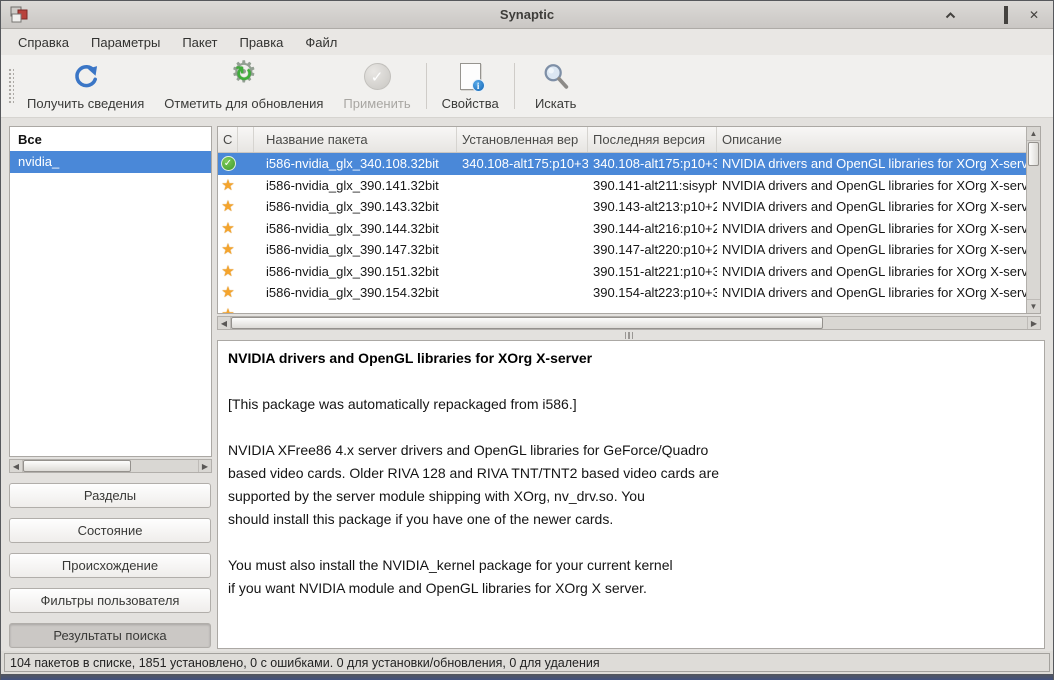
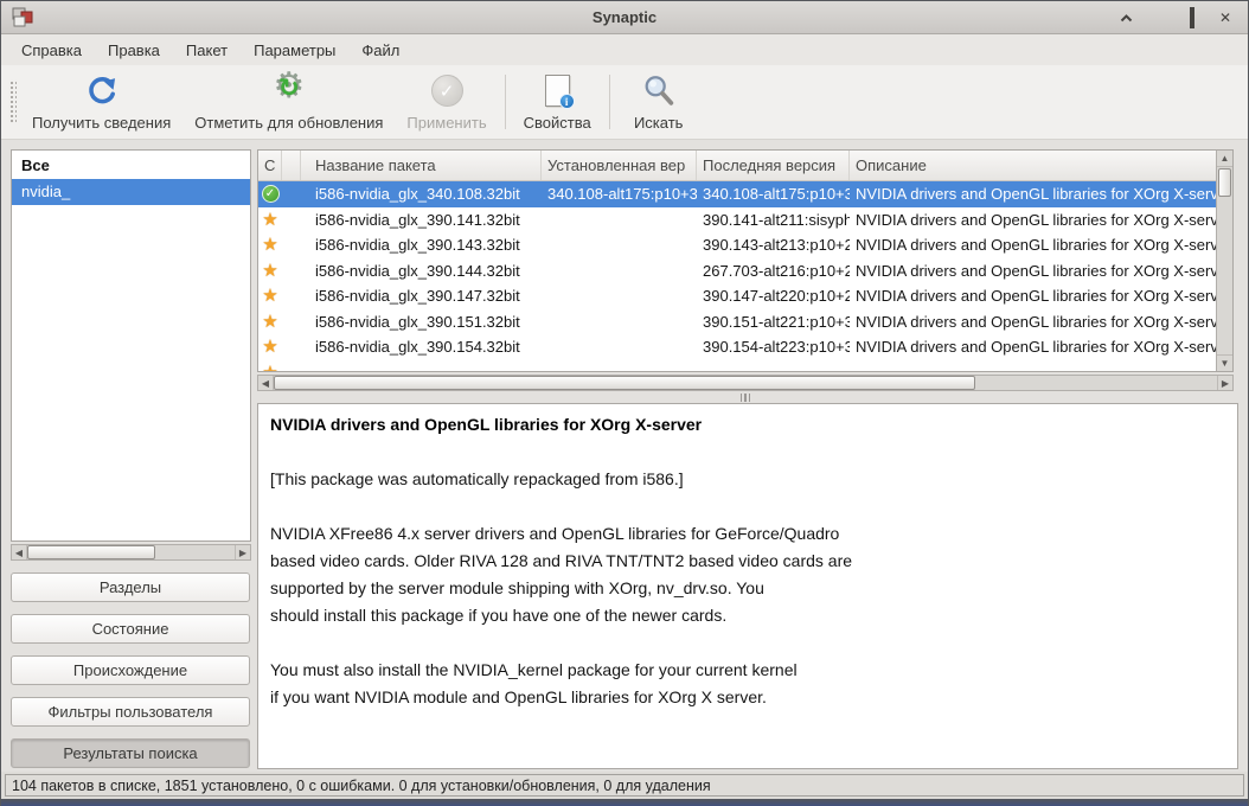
  Synaptic
  ✕
  Справка
- Параметры
+ Правка
  Пакет
- Правка
+ Параметры
  Файл
  Получить сведения
  ⚙
  ↻
  Отметить для обновления
  ✓
  Применить
  i
  Свойства
  Искать
  Все
  nvidia_
  ◀
  ▶
  Разделы
  Состояние
  Происхождение
  Фильтры пользователя
  Результаты поиска
  С
  Название пакета
  Установленная вер
  Последняя версия
  Описание
  ✓
  i586-nvidia_glx_340.108.32bit
  340.108-alt175:p10+3
  340.108-alt175:p10+3
  NVIDIA drivers and OpenGL libraries for XOrg X-serv
  ★
  i586-nvidia_glx_390.141.32bit
  390.141-alt211:sisyph
  NVIDIA drivers and OpenGL libraries for XOrg X-serv
  ★
  i586-nvidia_glx_390.143.32bit
  390.143-alt213:p10+2
  NVIDIA drivers and OpenGL libraries for XOrg X-serv
  ★
  i586-nvidia_glx_390.144.32bit
- 390.144-alt216:p10+2
+ 267.703-alt216:p10+2
  NVIDIA drivers and OpenGL libraries for XOrg X-serv
  ★
  i586-nvidia_glx_390.147.32bit
  390.147-alt220:p10+2
  NVIDIA drivers and OpenGL libraries for XOrg X-serv
  ★
  i586-nvidia_glx_390.151.32bit
  390.151-alt221:p10+3
  NVIDIA drivers and OpenGL libraries for XOrg X-serv
  ★
  i586-nvidia_glx_390.154.32bit
  390.154-alt223:p10+3
  NVIDIA drivers and OpenGL libraries for XOrg X-serv
  ▲
  ▼
  ◀
  ▶
  NVIDIA drivers and OpenGL libraries for XOrg X-server
  [This package was automatically repackaged from i586.]
  NVIDIA XFree86 4.x server drivers and OpenGL libraries for GeForce/Quadro
  based video cards. Older RIVA 128 and RIVA TNT/TNT2 based video cards are
  supported by the server module shipping with XOrg, nv_drv.so. You
  should install this package if you have one of the newer cards.
  You must also install the NVIDIA_kernel package for your current kernel
  if you want NVIDIA module and OpenGL libraries for XOrg X server.
  104 пакетов в списке, 1851 установлено, 0 с ошибками. 0 для установки/обновления, 0 для удаления
